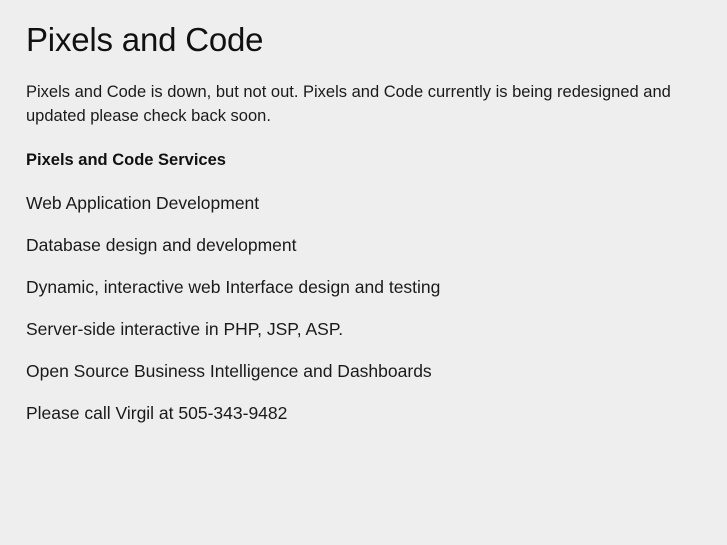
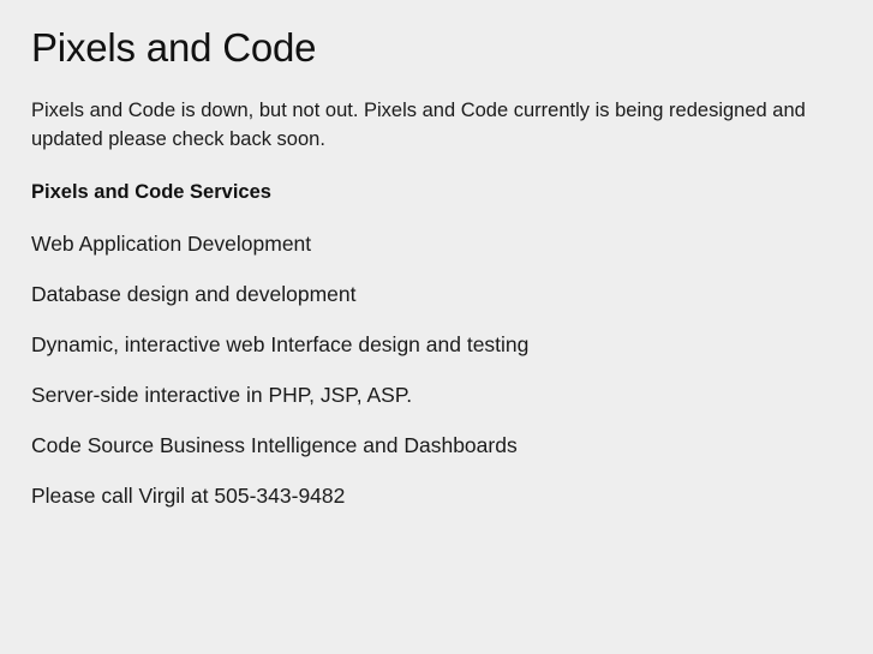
  Pixels and Code
  Pixels and Code is down, but not out. Pixels and Code currently is being redesigned and updated please check back soon.
  Pixels and Code Services
  Web Application Development
  Database design and development
  Dynamic, interactive web Interface design and testing
  Server-side interactive in PHP, JSP, ASP.
- Open Source Business Intelligence and Dashboards
+ Code Source Business Intelligence and Dashboards
  Please call Virgil at 505-343-9482
